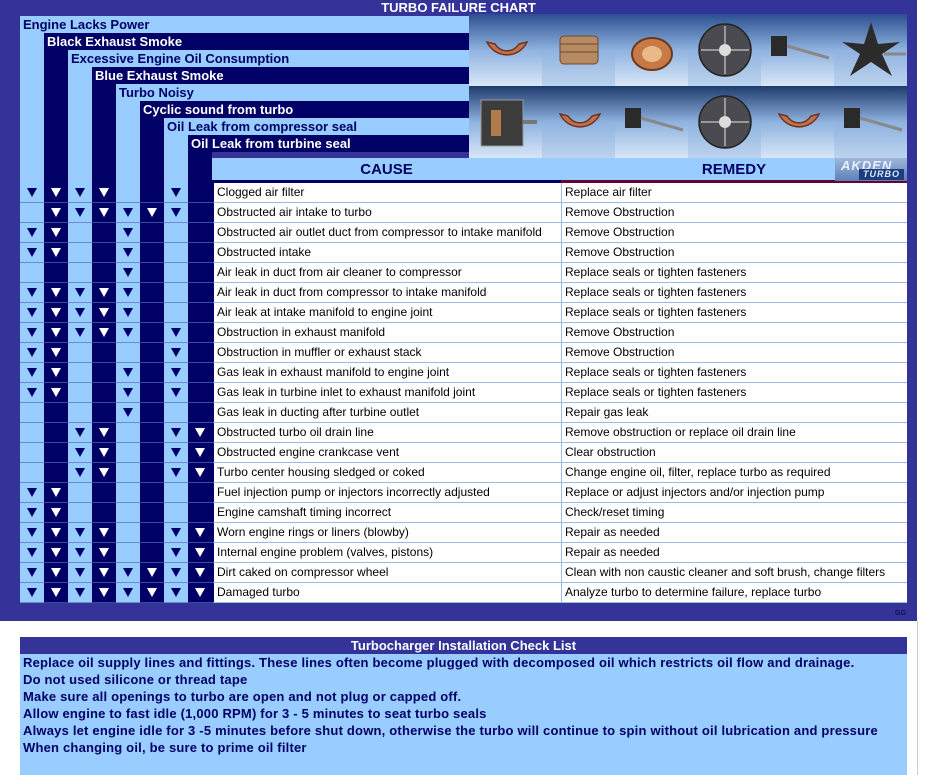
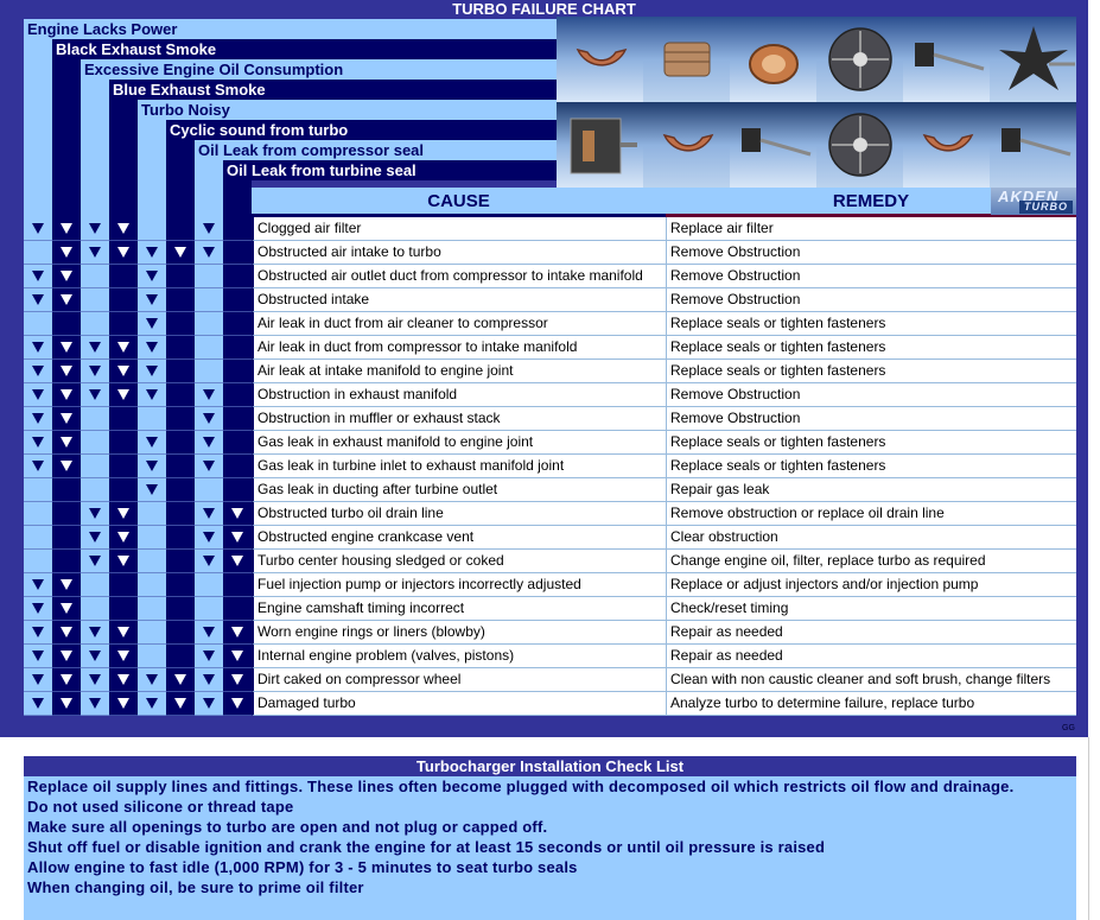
  TURBO FAILURE CHART
  CAUSE
  REMEDY
  AKDEN
  TURBO
  Clogged air filter
  Replace air filter
  Obstructed air intake to turbo
  Remove Obstruction
  Obstructed air outlet duct from compressor to intake manifold
  Remove Obstruction
  Obstructed intake
  Remove Obstruction
  Air leak in duct from air cleaner to compressor
  Replace seals or tighten fasteners
  Air leak in duct from compressor to intake manifold
  Replace seals or tighten fasteners
  Air leak at intake manifold to engine joint
  Replace seals or tighten fasteners
  Obstruction in exhaust manifold
  Remove Obstruction
  Obstruction in muffler or exhaust stack
  Remove Obstruction
  Gas leak in exhaust manifold to engine joint
  Replace seals or tighten fasteners
  Gas leak in turbine inlet to exhaust manifold joint
  Replace seals or tighten fasteners
  Gas leak in ducting after turbine outlet
  Repair gas leak
  Obstructed turbo oil drain line
  Remove obstruction or replace oil drain line
  Obstructed engine crankcase vent
  Clear obstruction
  Turbo center housing sledged or coked
  Change engine oil, filter, replace turbo as required
  Fuel injection pump or injectors incorrectly adjusted
  Replace or adjust injectors and/or injection pump
  Engine camshaft timing incorrect
  Check/reset timing
  Worn engine rings or liners (blowby)
  Repair as needed
  Internal engine problem (valves, pistons)
  Repair as needed
  Dirt caked on compressor wheel
  Clean with non caustic cleaner and soft brush, change filters
  Damaged turbo
  Analyze turbo to determine failure, replace turbo
  Turbocharger Installation Check List
  Replace oil supply lines and fittings. These lines often become plugged with decomposed oil which restricts oil flow and drainage.
  Do not used silicone or thread tape
  Make sure all openings to turbo are open and not plug or capped off.
+ Shut off fuel or disable ignition and crank the engine for at least 15 seconds or until oil pressure is raised
  Allow engine to fast idle (1,000 RPM) for 3 - 5 minutes to seat turbo seals
- Always let engine idle for 3 -5 minutes before shut down, otherwise the turbo will continue to spin without oil lubrication and pressure
  When changing oil, be sure to prime oil filter
  Engine Lacks Power
  Black Exhaust Smoke
  Excessive Engine Oil Consumption
  Blue Exhaust Smoke
  Turbo Noisy
  Cyclic sound from turbo
  Oil Leak from compressor seal
  Oil Leak from turbine seal
